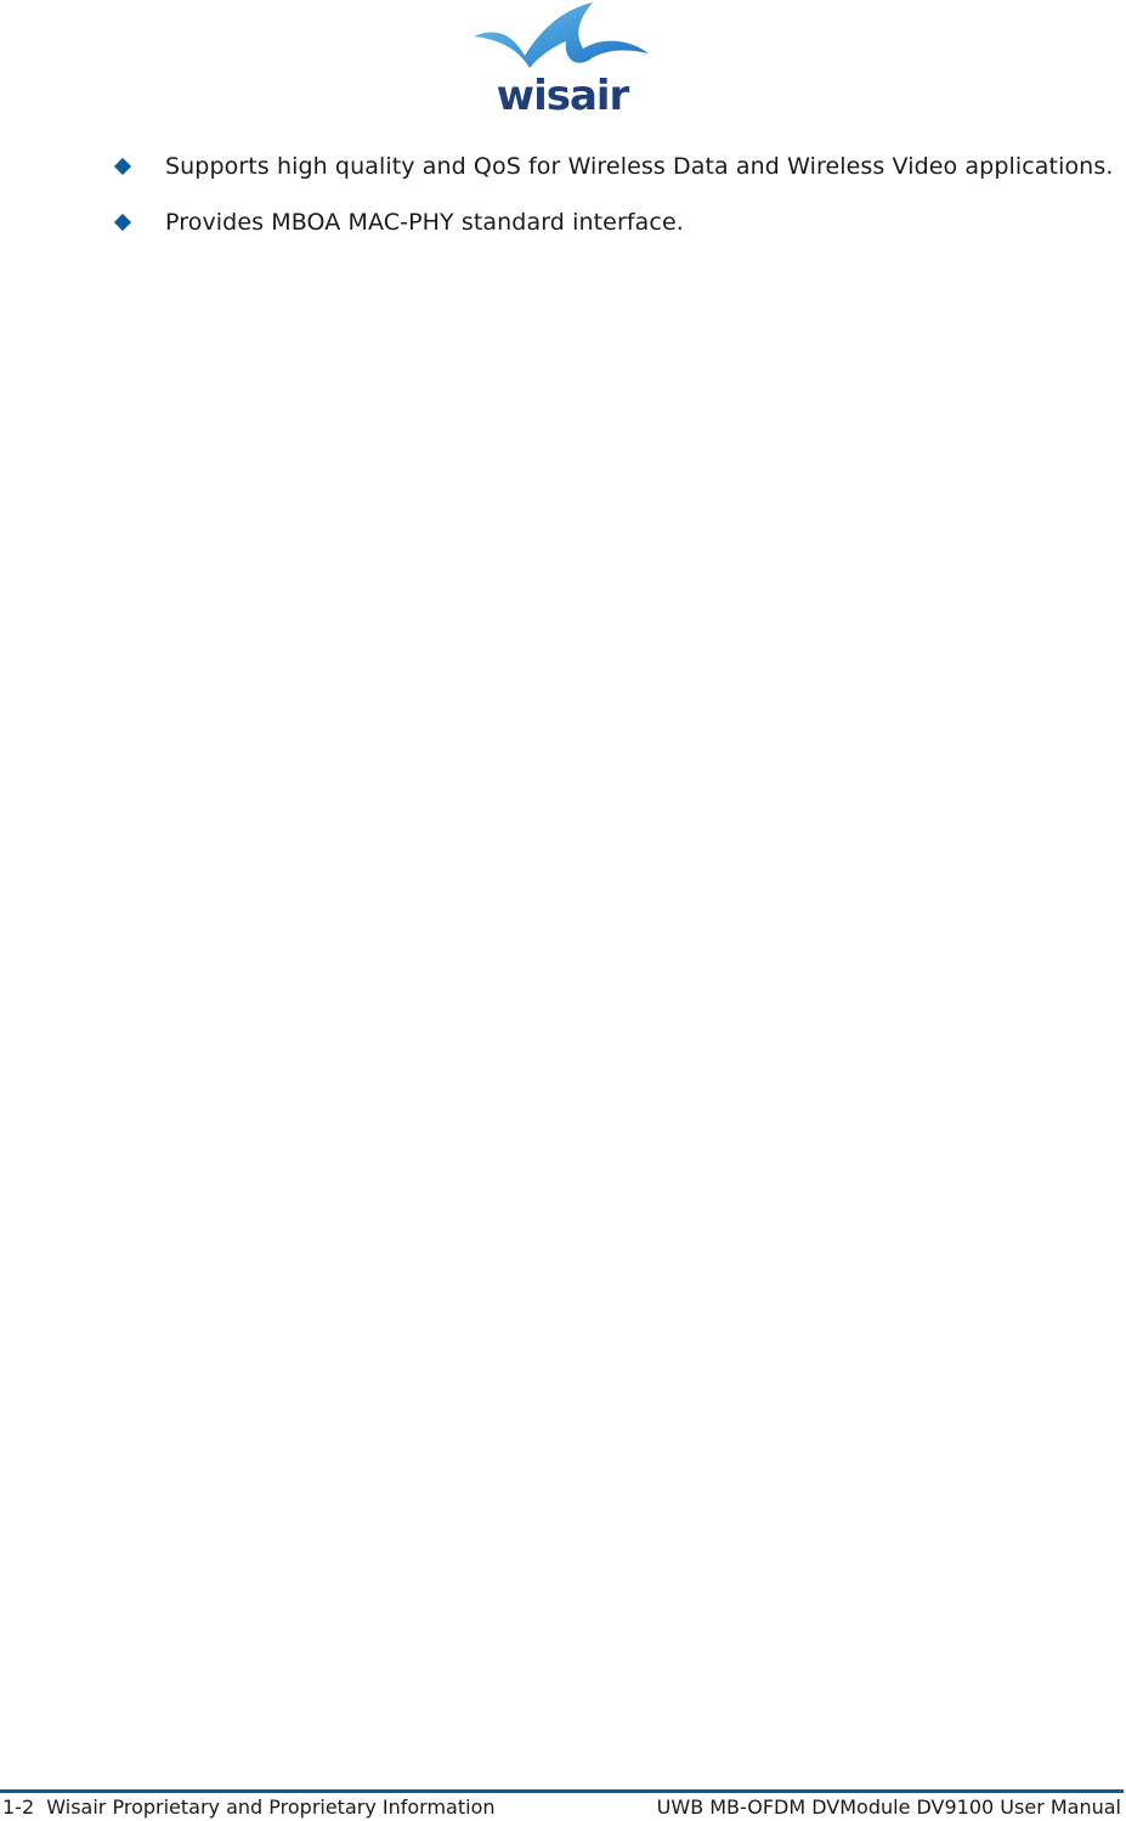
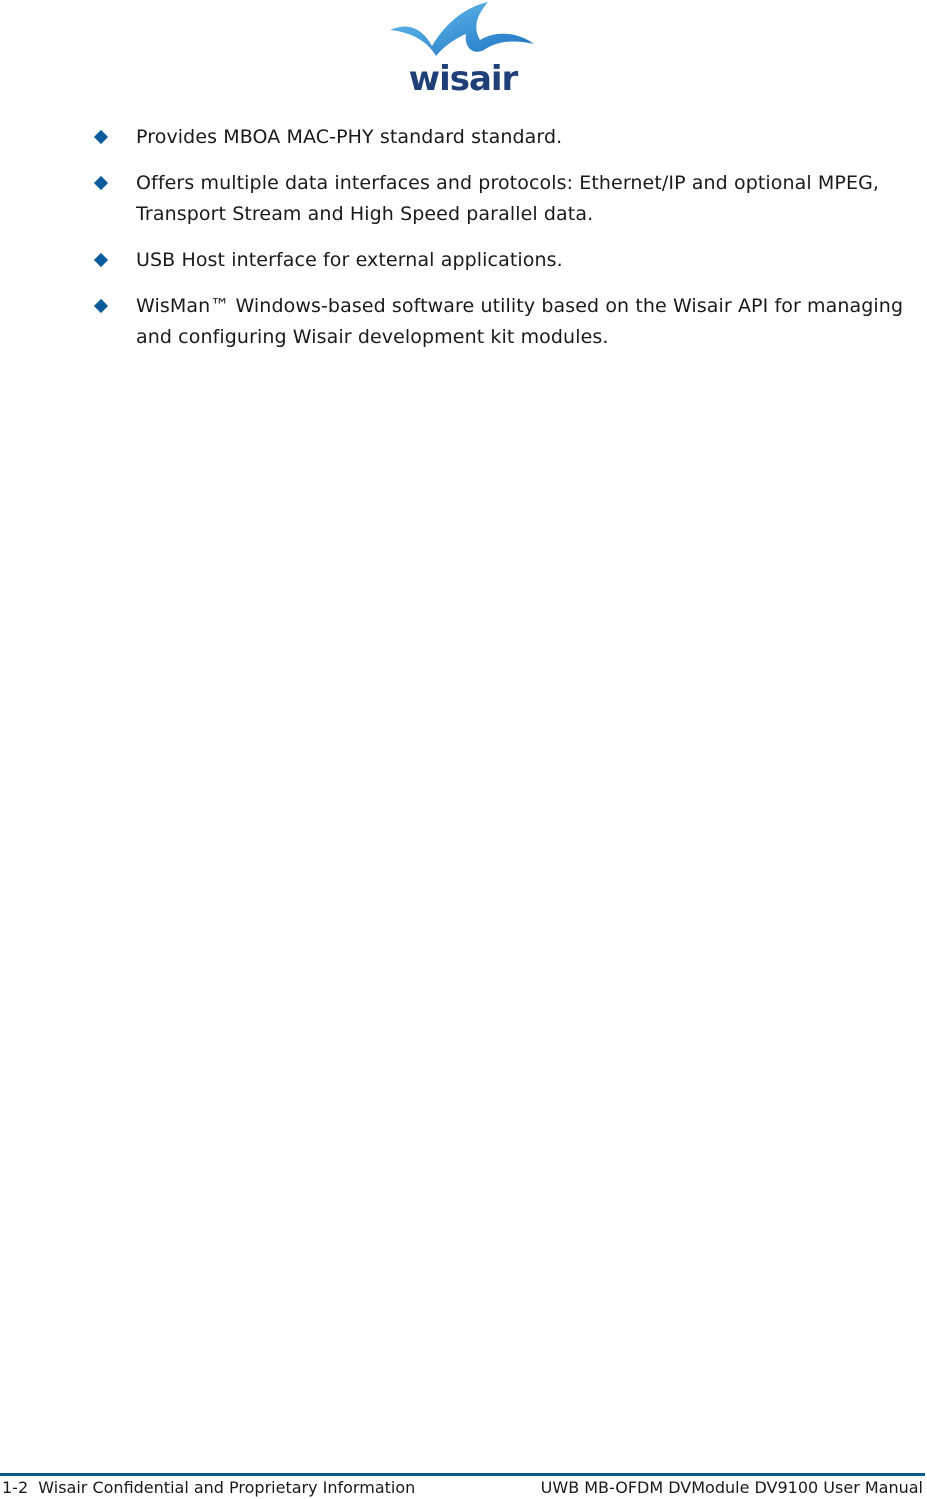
  wisair
- Supports high quality and QoS for Wireless Data and Wireless Video applications.
- Provides MBOA MAC-PHY standard interface.
+ Provides MBOA MAC-PHY standard standard.
+ Offers multiple data interfaces and protocols: Ethernet/IP and optional MPEG, Transport Stream and High Speed parallel data.
+ USB Host interface for external applications.
+ WisMan™ Windows-based software utility based on the Wisair API for managing and configuring Wisair development kit modules.
- 1-2 Wisair Proprietary and Proprietary Information
+ 1-2 Wisair Confidential and Proprietary Information
  UWB MB-OFDM DVModule DV9100 User Manual
